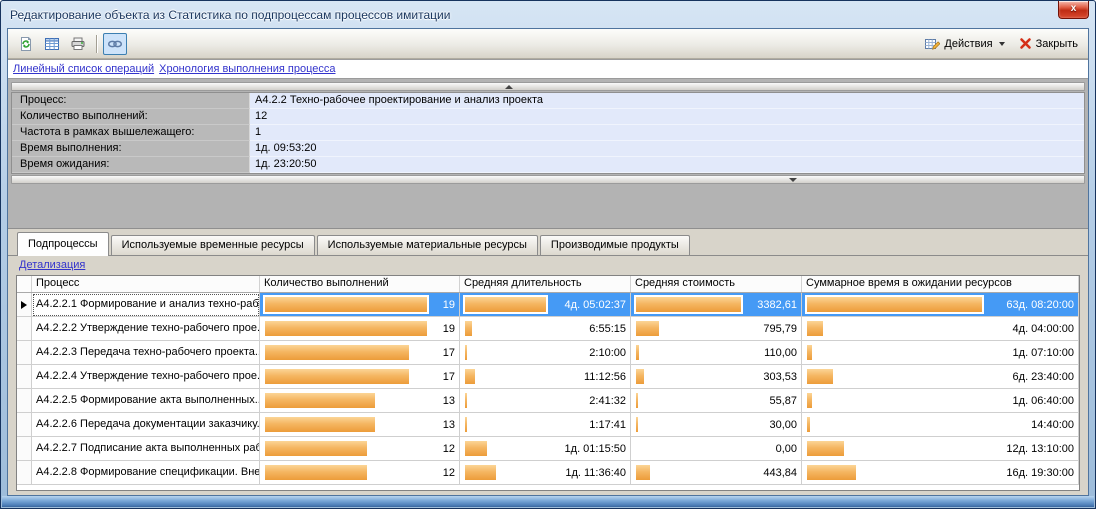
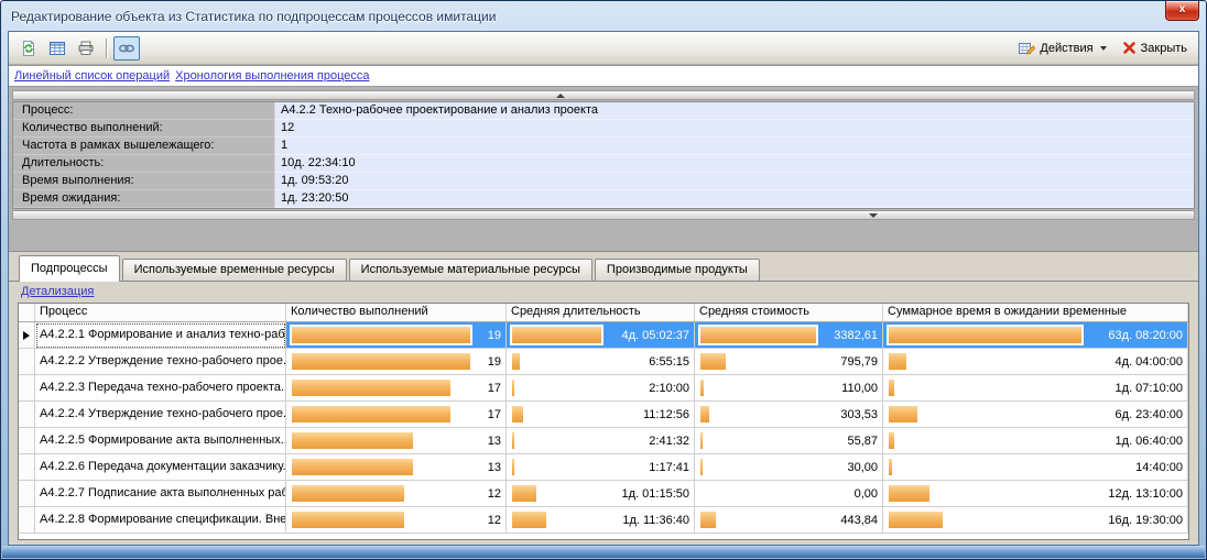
  Редактирование объекта из Статистика по подпроцессам процессов имитации
  x
  Действия
  Закрыть
  Линейный список операций
  Хронология выполнения процесса
  Процесс:
  A4.2.2 Техно-рабочее проектирование и анализ проекта
  Количество выполнений:
  12
  Частота в рамках вышележащего:
  1
+ Длительность:
+ 10д. 22:34:10
  Время выполнения:
  1д. 09:53:20
  Время ожидания:
  1д. 23:20:50
  Подпроцессы
  Используемые временные ресурсы
  Используемые материальные ресурсы
  Производимые продукты
  Детализация
  Процесс
  Количество выполнений
  Средняя длительность
  Средняя стоимость
- Суммарное время в ожидании ресурсов
+ Суммарное время в ожидании временные
  A4.2.2.1 Формирование и анализ техно-раб
  19
  4д. 05:02:37
  3382,61
  63д. 08:20:00
  A4.2.2.2 Утверждение техно-рабочего прое.
  19
  6:55:15
  795,79
  4д. 04:00:00
  A4.2.2.3 Передача техно-рабочего проекта..
  17
  2:10:00
  110,00
  1д. 07:10:00
  A4.2.2.4 Утверждение техно-рабочего прое.
  17
  11:12:56
  303,53
  6д. 23:40:00
  A4.2.2.5 Формирование акта выполненных..
  13
  2:41:32
  55,87
  1д. 06:40:00
  A4.2.2.6 Передача документации заказчику.
  13
  1:17:41
  30,00
  14:40:00
  A4.2.2.7 Подписание акта выполненных раб
  12
  1д. 01:15:50
  0,00
  12д. 13:10:00
  A4.2.2.8 Формирование спецификации. Вне
  12
  1д. 11:36:40
  443,84
  16д. 19:30:00
